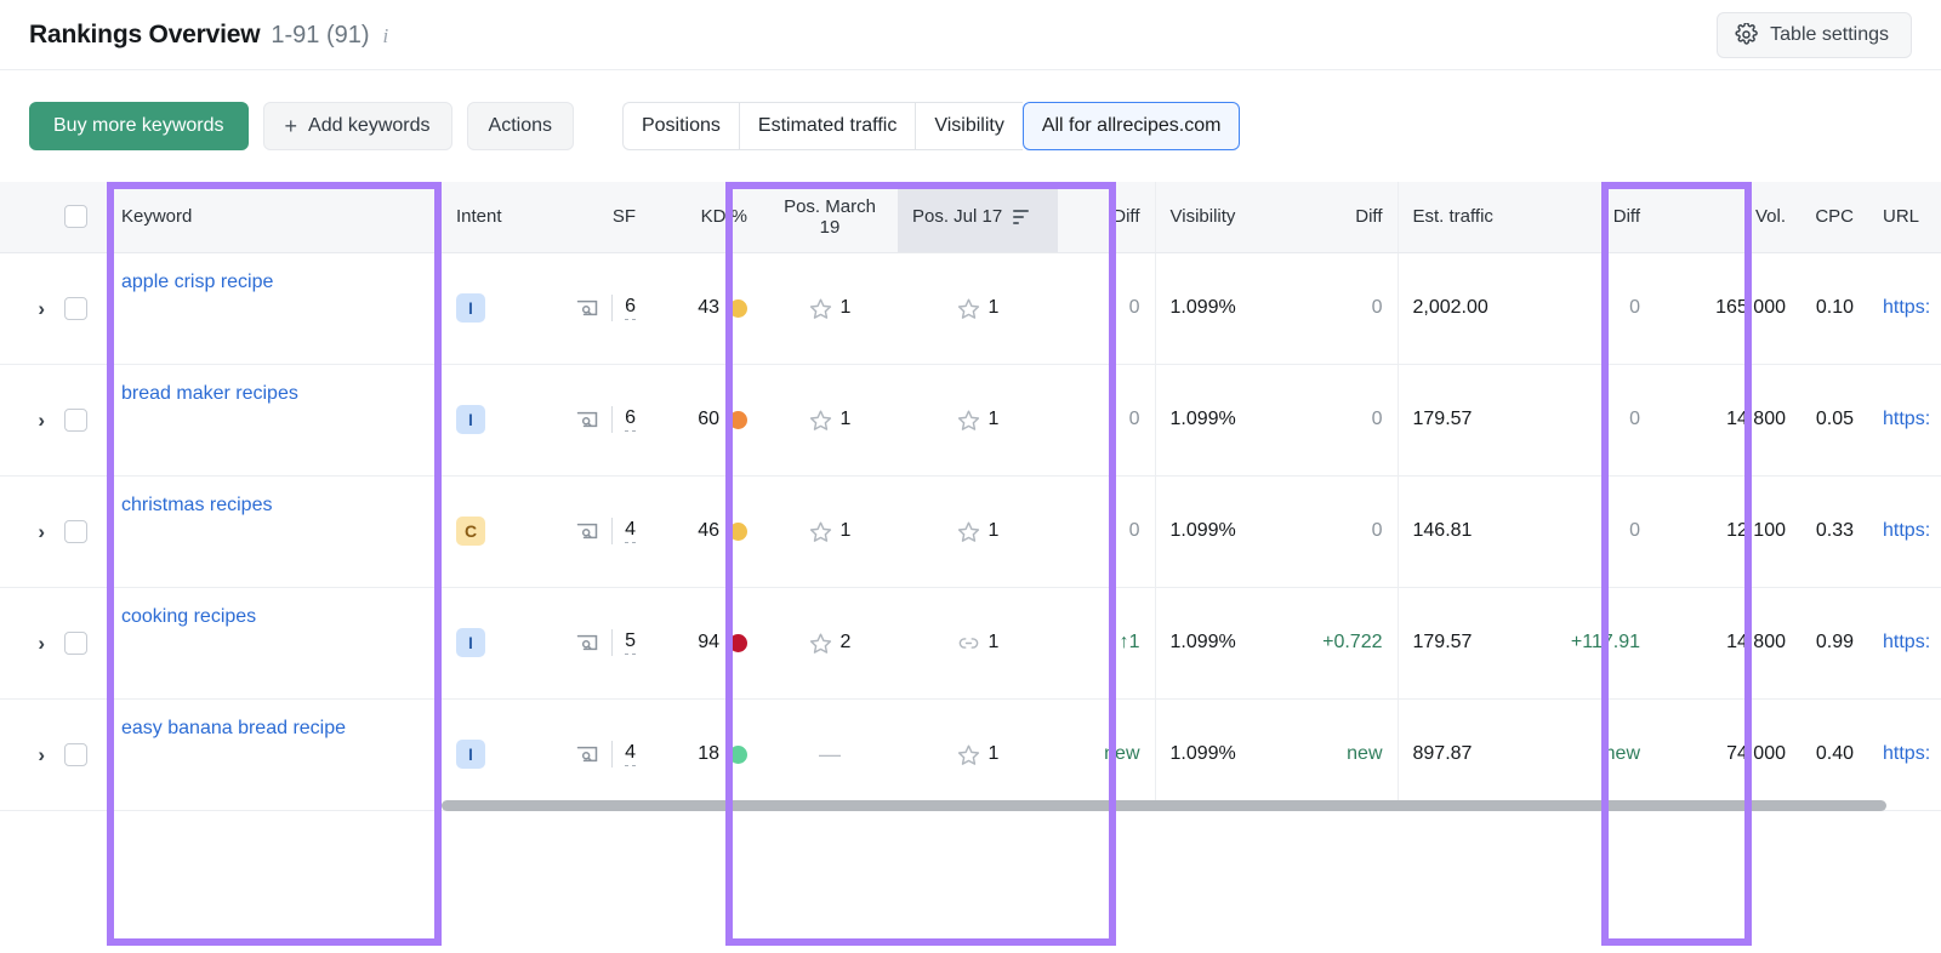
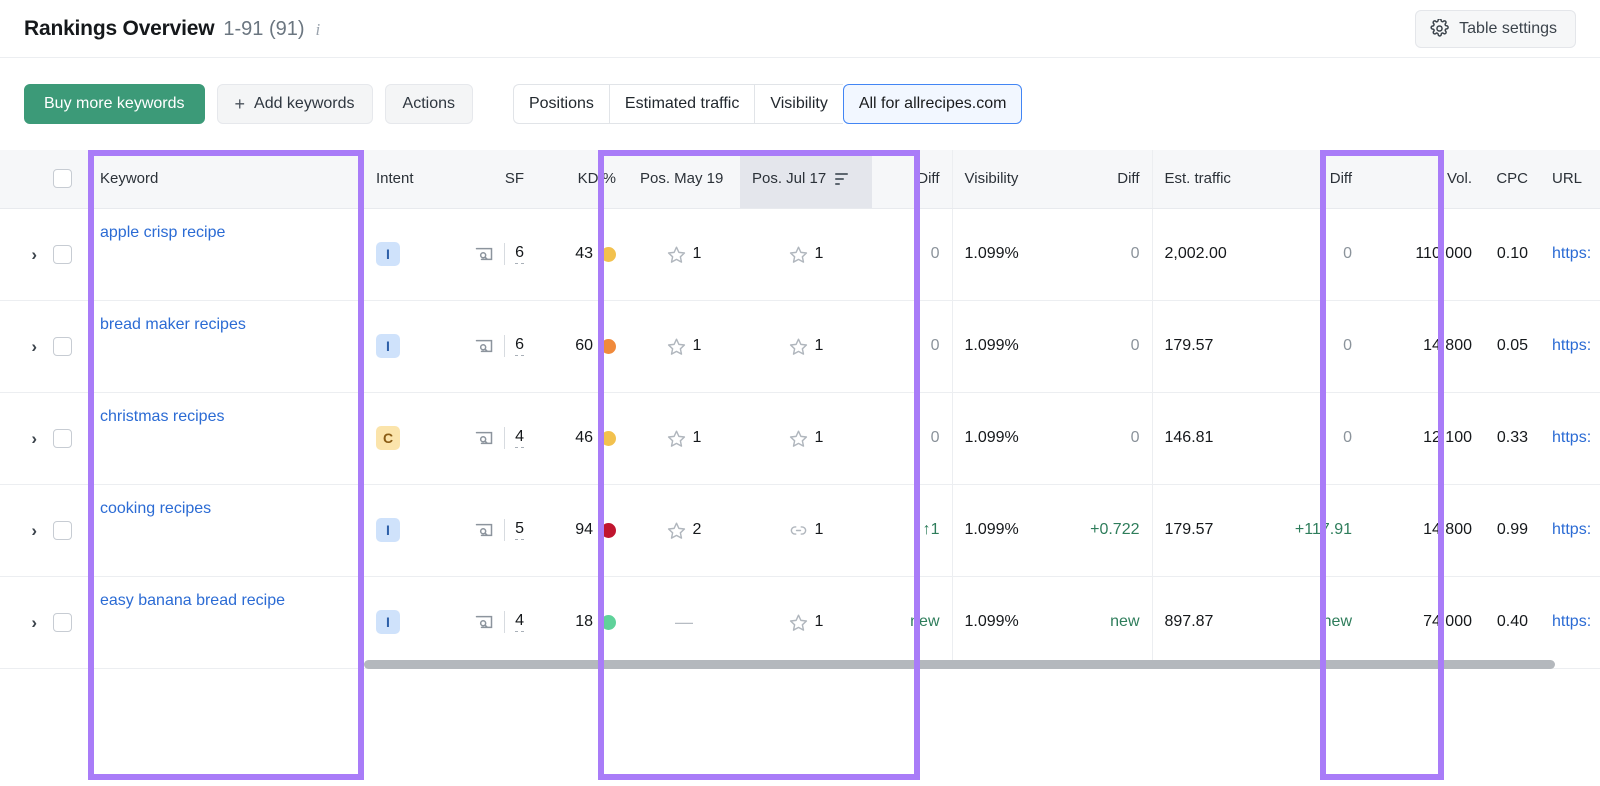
  Rankings Overview
  1-91 (91)
  i
  Table settings
  Buy more keywords
  +
  Add keywords
  Actions
  Positions
  Estimated traffic
  Visibility
  All for allrecipes.com
- 	Keyword	Intent	SF	KD %	Pos. March 19	Pos. Jul 17	Diff	Visibility	Diff	Est. traffic	Diff	Vol.	CPC	URL
+ 	Keyword	Intent	SF	KD %	Pos. May 19	Pos. Jul 17	Diff	Visibility	Diff	Est. traffic	Diff	Vol.	CPC	URL
- ›	apple crisp recipe	I	6	43	1	1	0	1.099%	0	2,002.00	0	165,000	0.10	https:
+ ›	apple crisp recipe	I	6	43	1	1	0	1.099%	0	2,002.00	0	110,000	0.10	https:
  ›	bread maker recipes	I	6	60	1	1	0	1.099%	0	179.57	0	14,800	0.05	https:
  ›	christmas recipes	C	4	46	1	1	0	1.099%	0	146.81	0	12,100	0.33	https:
  ›	cooking recipes	I	5	94	2	1	↑1	1.099%	+0.722	179.57	+117.91	14,800	0.99	https:
  ›	easy banana bread recipe	I	4	18	—	1	new	1.099%	new	897.87	new	74,000	0.40	https:
